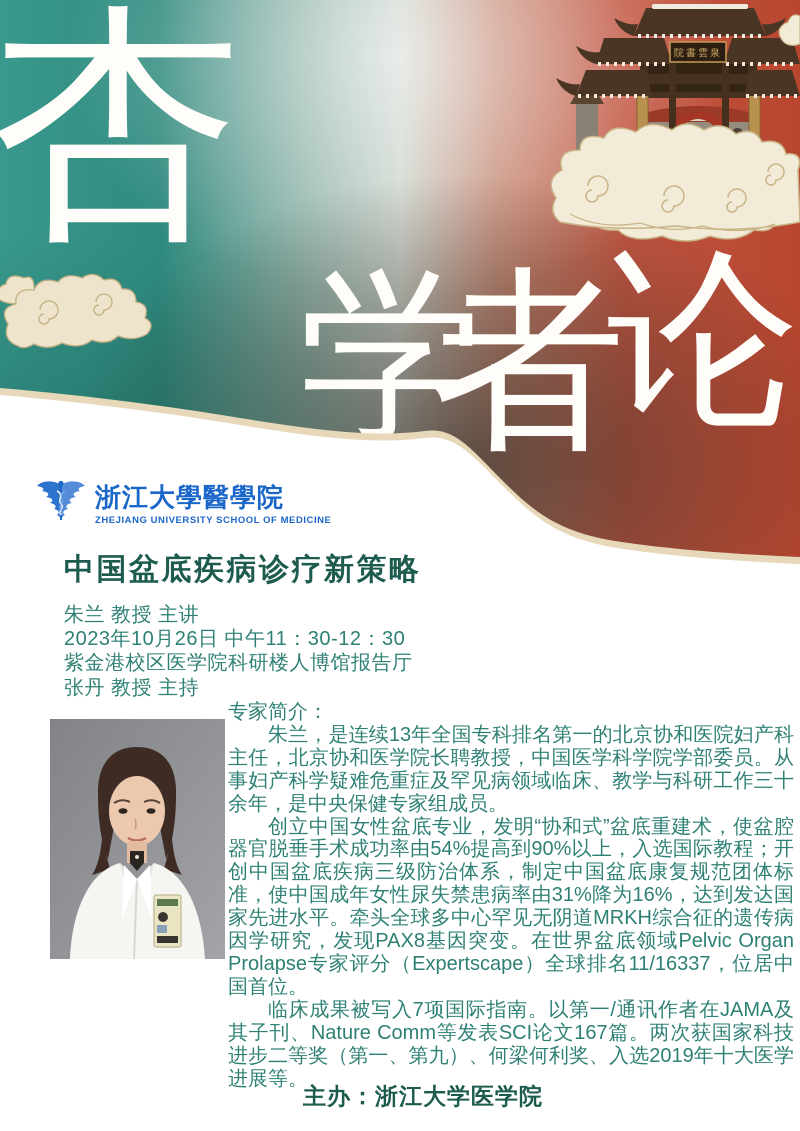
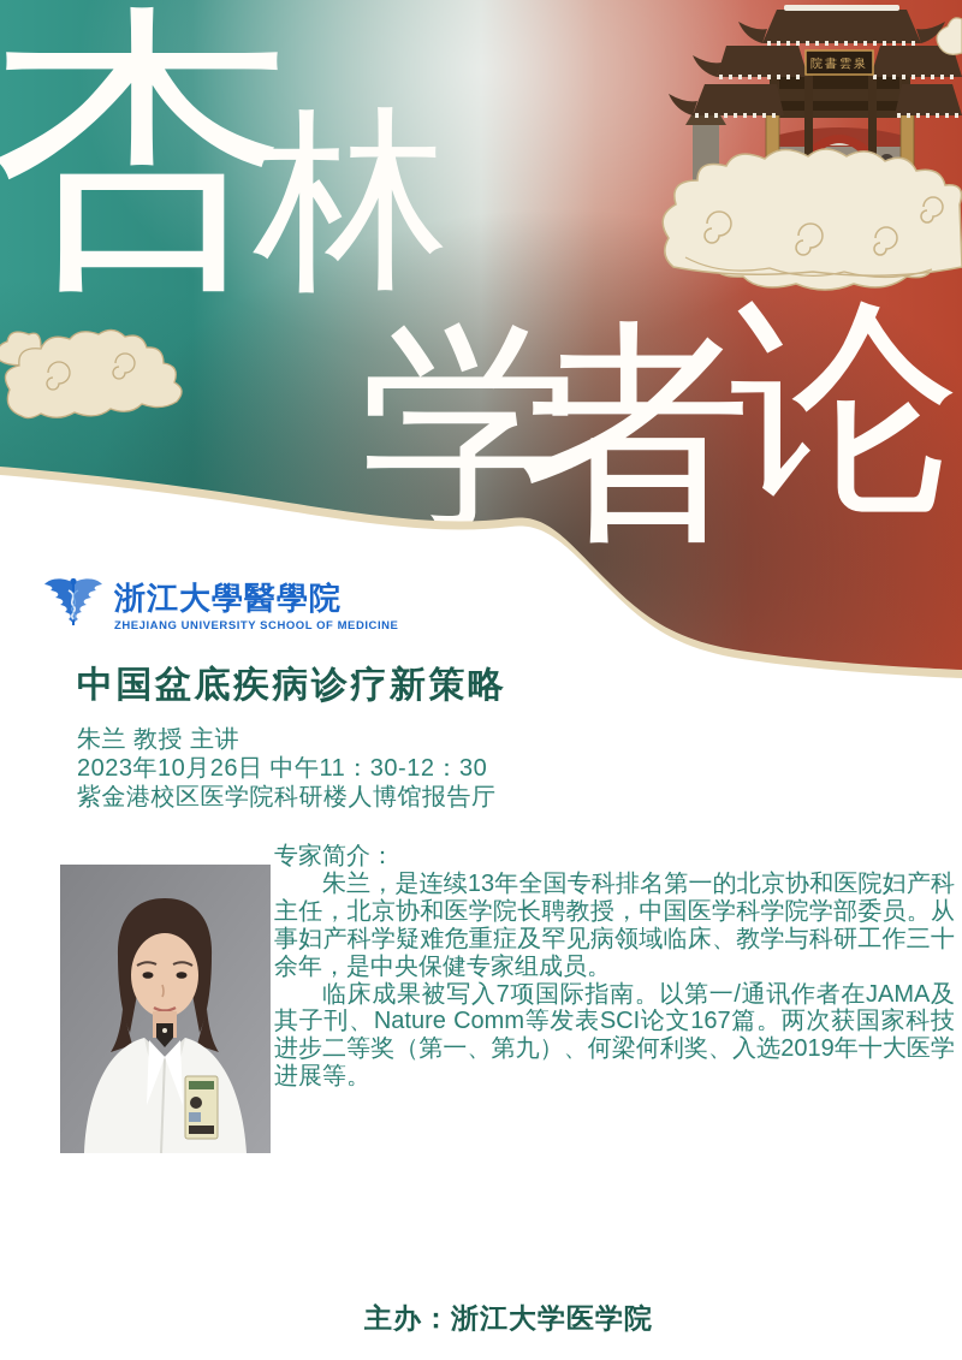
  院書雲泉
  杏
+ 林
  学
  者
  论
  浙江大學醫學院
  ZHEJIANG UNIVERSITY SCHOOL OF MEDICINE
  中国盆底疾病诊疗新策略
  朱兰 教授 主讲
  2023年10月26日 中午11：30-12：30
  紫金港校区医学院科研楼人博馆报告厅
- 张丹 教授 主持
  专家简介：
  朱兰，是连续13年全国专科排名第一的北京协和医院妇产科主任，北京协和医学院长聘教授，中国医学科学院学部委员。从事妇产科学疑难危重症及罕见病领域临床、教学与科研工作三十余年，是中央保健专家组成员。
- 创立中国女性盆底专业，发明“协和式”盆底重建术，使盆腔器官脱垂手术成功率由54%提高到90%以上，入选国际教程；开创中国盆底疾病三级防治体系，制定中国盆底康复规范团体标准，使中国成年女性尿失禁患病率由31%降为16%，达到发达国家先进水平。牵头全球多中心罕见无阴道MRKH综合征的遗传病因学研究，发现PAX8基因突变。在世界盆底领域Pelvic Organ Prolapse专家评分（Expertscape）全球排名11/16337，位居中国首位。
  临床成果被写入7项国际指南。以第一/通讯作者在JAMA及其子刊、Nature Comm等发表SCI论文167篇。两次获国家科技进步二等奖（第一、第九）、何梁何利奖、入选2019年十大医学进展等。
  主办：浙江大学医学院
